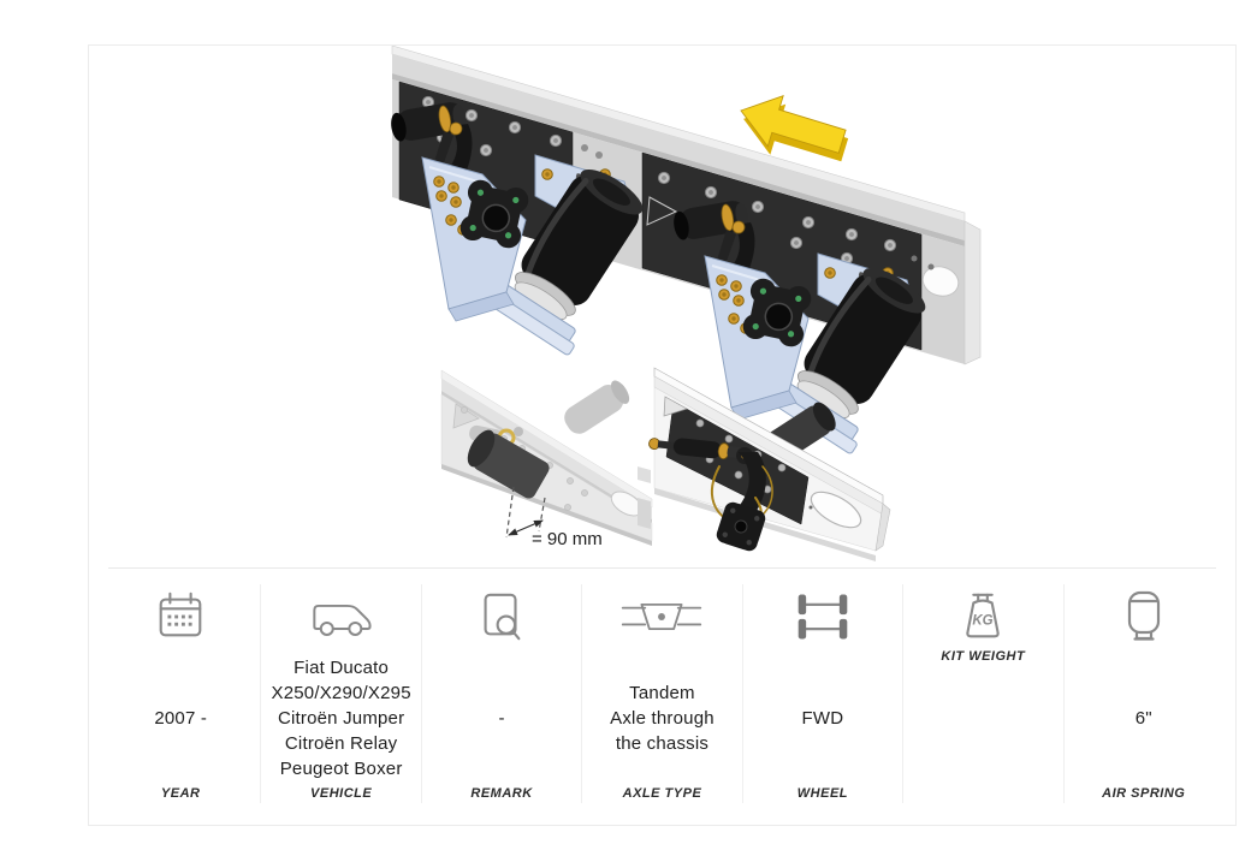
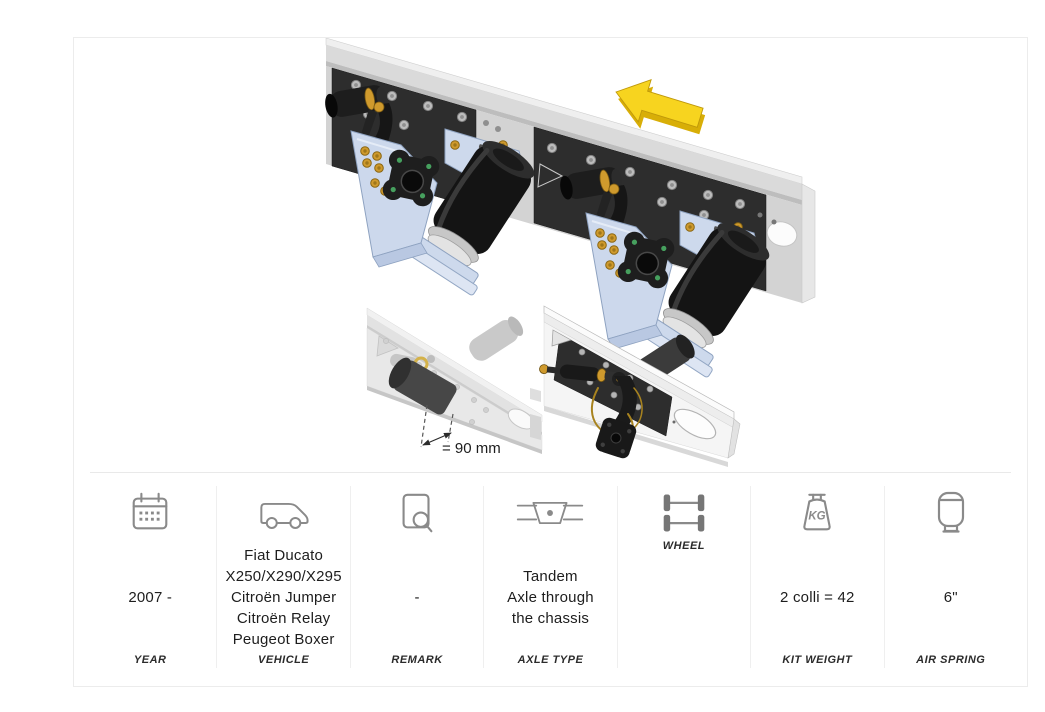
  = 90 mm
  2007 -
  YEAR
  Fiat Ducato
  X250/X290/X295
  Citroën Jumper
  Citroën Relay
  Peugeot Boxer
  VEHICLE
  -
  REMARK
  Tandem
  Axle through
  the chassis
  AXLE TYPE
- FWD
  WHEEL
  KG
+ 2 colli = 42
  KIT WEIGHT
  6"
  AIR SPRING
